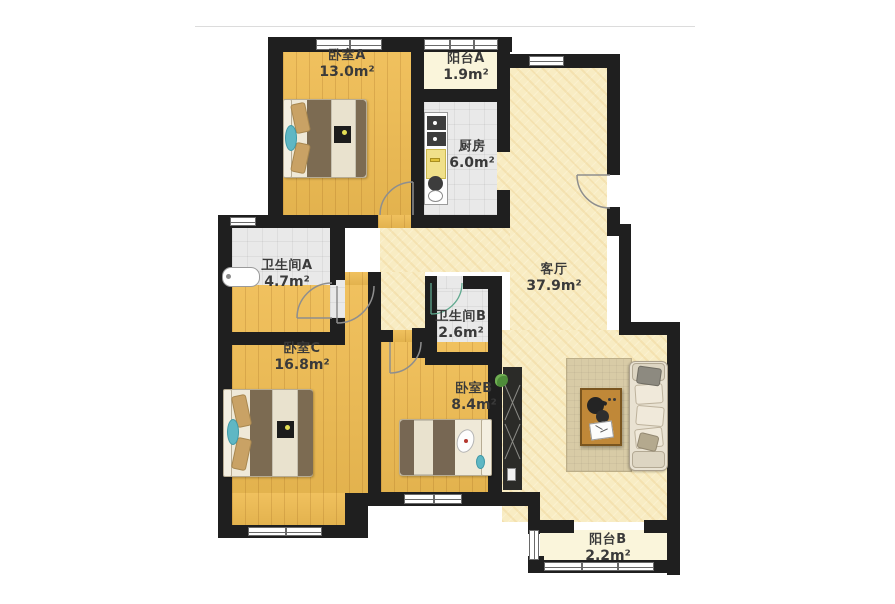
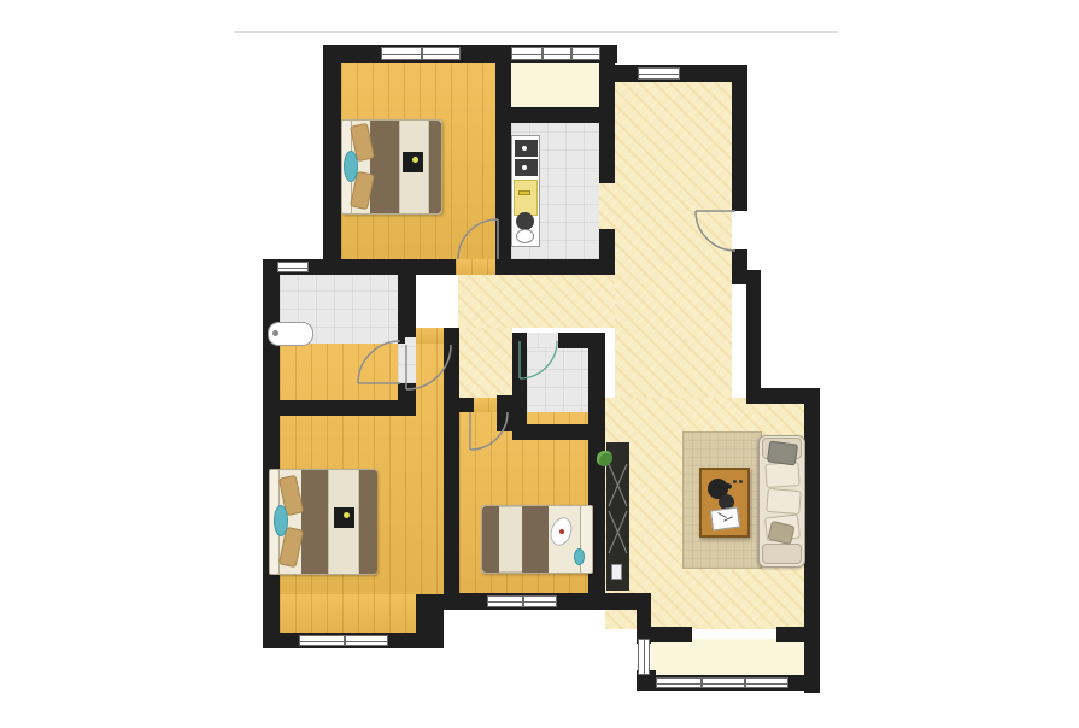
- 卧室A
- 13.0m²
- 阳台A
- 1.9m²
- 厨房
- 6.0m²
- 卫生间A
- 4.7m²
- 客厅
- 37.9m²
- 卫生间B
- 2.6m²
- 卧室C
- 16.8m²
- 卧室B
- 8.4m²
- 阳台B
- 2.2m²
